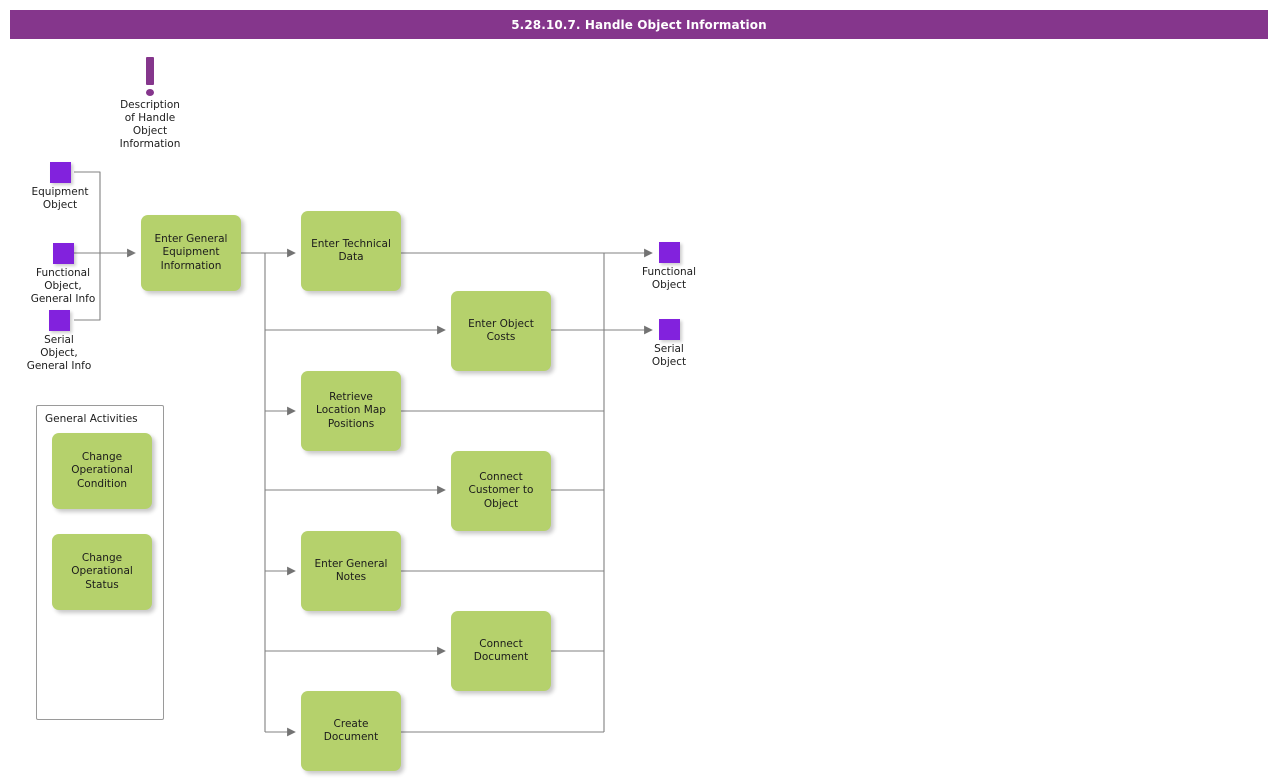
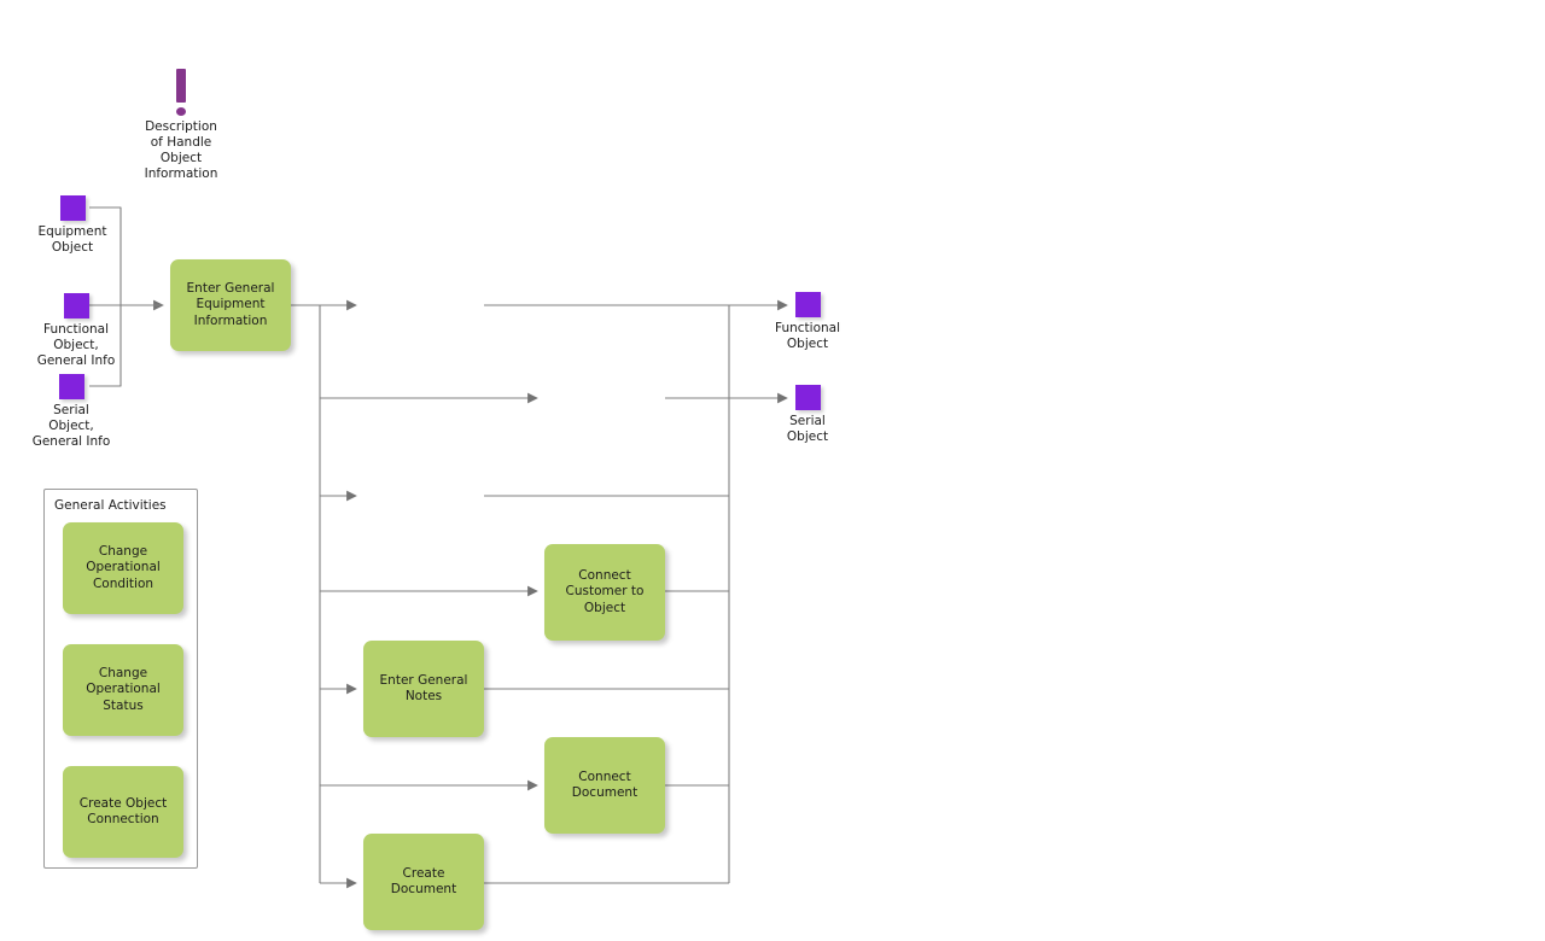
- 5.28.10.7. Handle Object Information
  Description
  of Handle
  Object
  Information
  Equipment
  Object
  Functional
  Object,
  General Info
  Serial
  Object,
  General Info
  Enter General
  Equipment
  Information
- Enter Technical
- Data
- Enter Object
- Costs
- Retrieve
- Location Map
- Positions
  Connect
  Customer to
  Object
  Enter General
  Notes
  Connect
  Document
  Create
  Document
  Functional
  Object
  Serial
  Object
  General Activities
  Change
  Operational
  Condition
  Change
  Operational
  Status
+ Create Object
+ Connection
